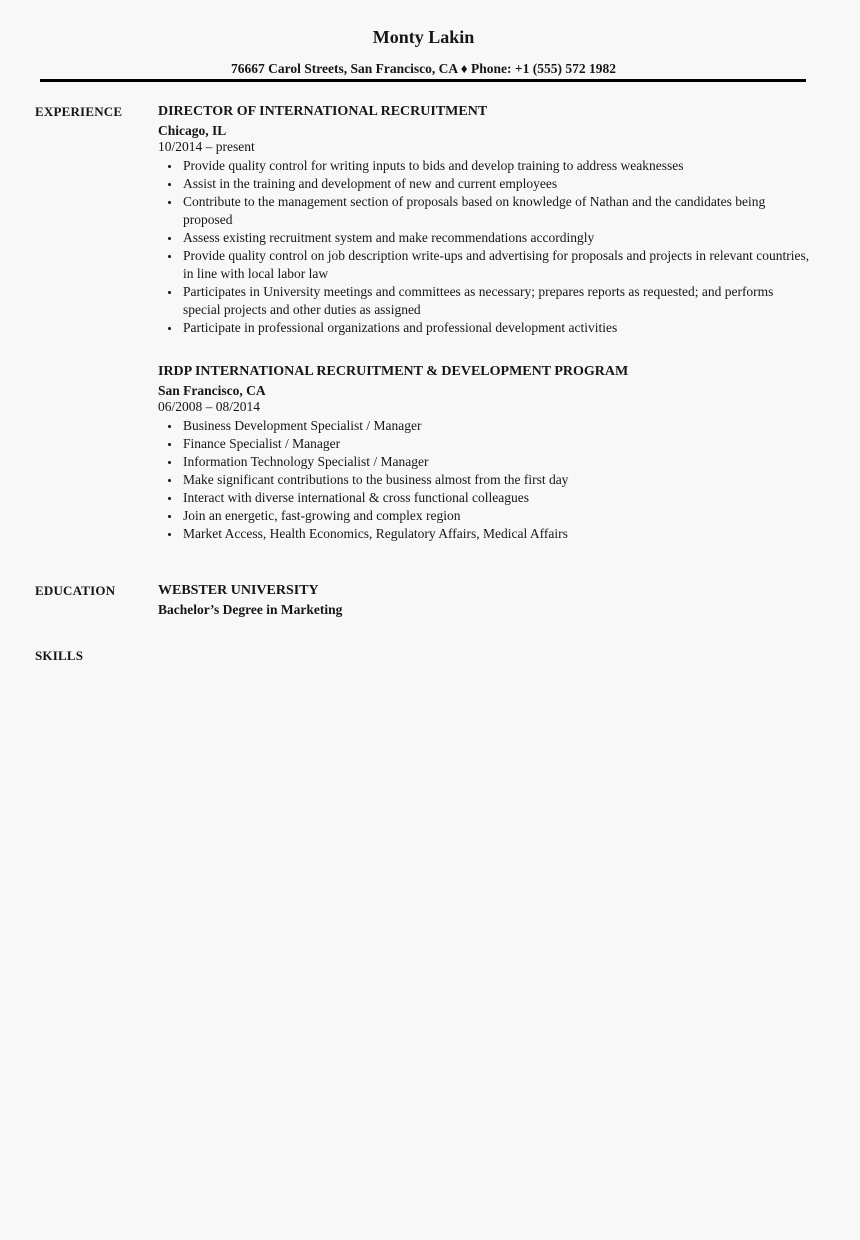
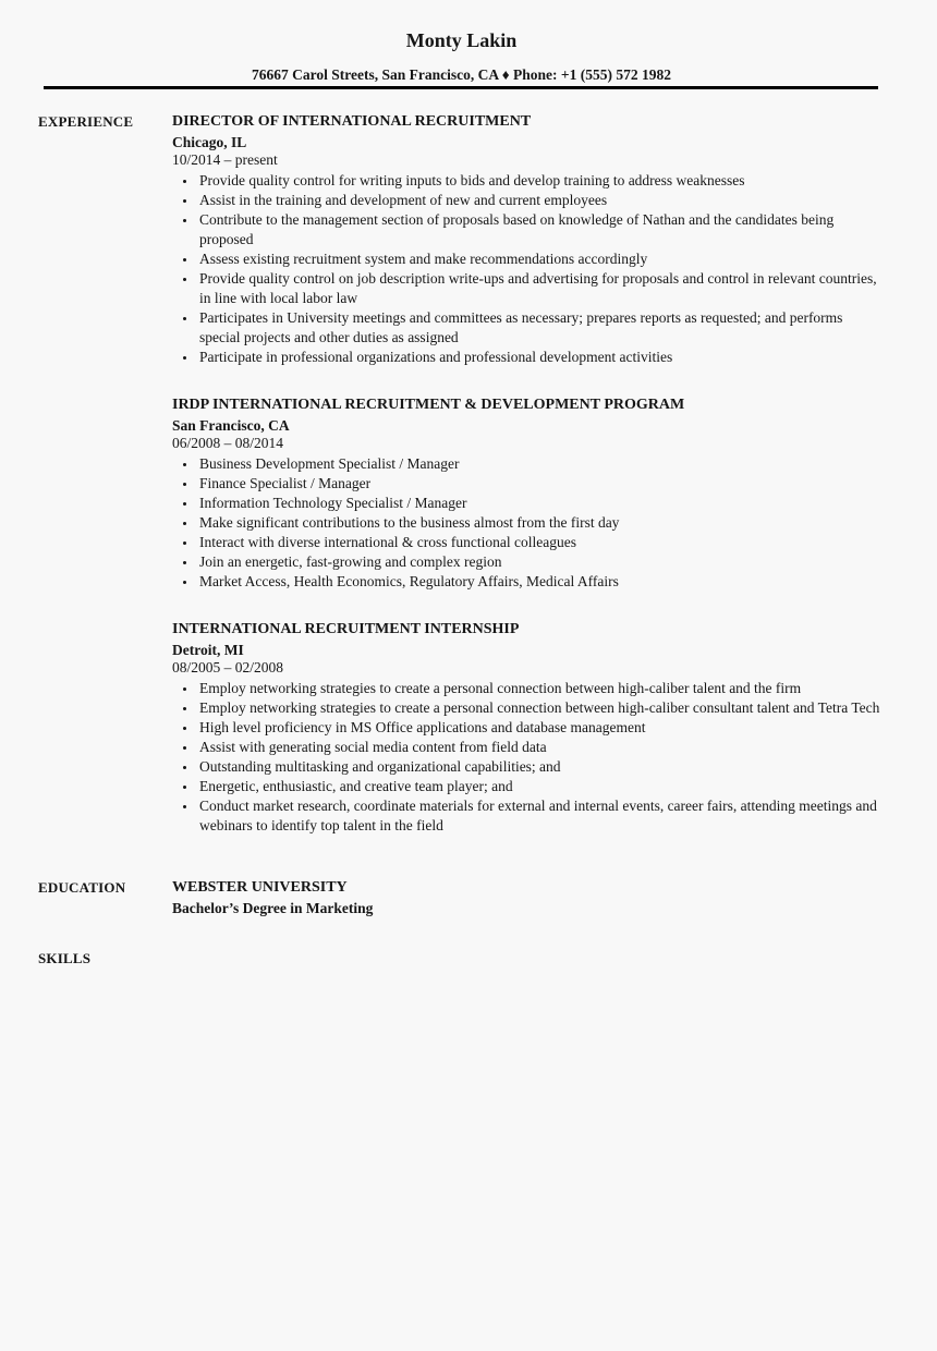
  Monty Lakin
  76667 Carol Streets, San Francisco, CA ♦ Phone: +1 (555) 572 1982
  EXPERIENCE
  DIRECTOR OF INTERNATIONAL RECRUITMENT
  Chicago, IL
  10/2014 – present
  Provide quality control for writing inputs to bids and develop training to address weaknesses
  Assist in the training and development of new and current employees
  Contribute to the management section of proposals based on knowledge of Nathan and the candidates being proposed
  Assess existing recruitment system and make recommendations accordingly
- Provide quality control on job description write-ups and advertising for proposals and projects in relevant countries, in line with local labor law
+ Provide quality control on job description write-ups and advertising for proposals and control in relevant countries, in line with local labor law
  Participates in University meetings and committees as necessary; prepares reports as requested; and performs special projects and other duties as assigned
  Participate in professional organizations and professional development activities
  IRDP INTERNATIONAL RECRUITMENT & DEVELOPMENT PROGRAM
  San Francisco, CA
  06/2008 – 08/2014
  Business Development Specialist / Manager
  Finance Specialist / Manager
  Information Technology Specialist / Manager
  Make significant contributions to the business almost from the first day
  Interact with diverse international & cross functional colleagues
  Join an energetic, fast-growing and complex region
  Market Access, Health Economics, Regulatory Affairs, Medical Affairs
+ INTERNATIONAL RECRUITMENT INTERNSHIP
+ Detroit, MI
+ 08/2005 – 02/2008
+ Employ networking strategies to create a personal connection between high-caliber talent and the firm
+ Employ networking strategies to create a personal connection between high-caliber consultant talent and Tetra Tech
+ High level proficiency in MS Office applications and database management
+ Assist with generating social media content from field data
+ Outstanding multitasking and organizational capabilities; and
+ Energetic, enthusiastic, and creative team player; and
+ Conduct market research, coordinate materials for external and internal events, career fairs, attending meetings and webinars to identify top talent in the field
  EDUCATION
  WEBSTER UNIVERSITY
  Bachelor’s Degree in Marketing
  SKILLS
